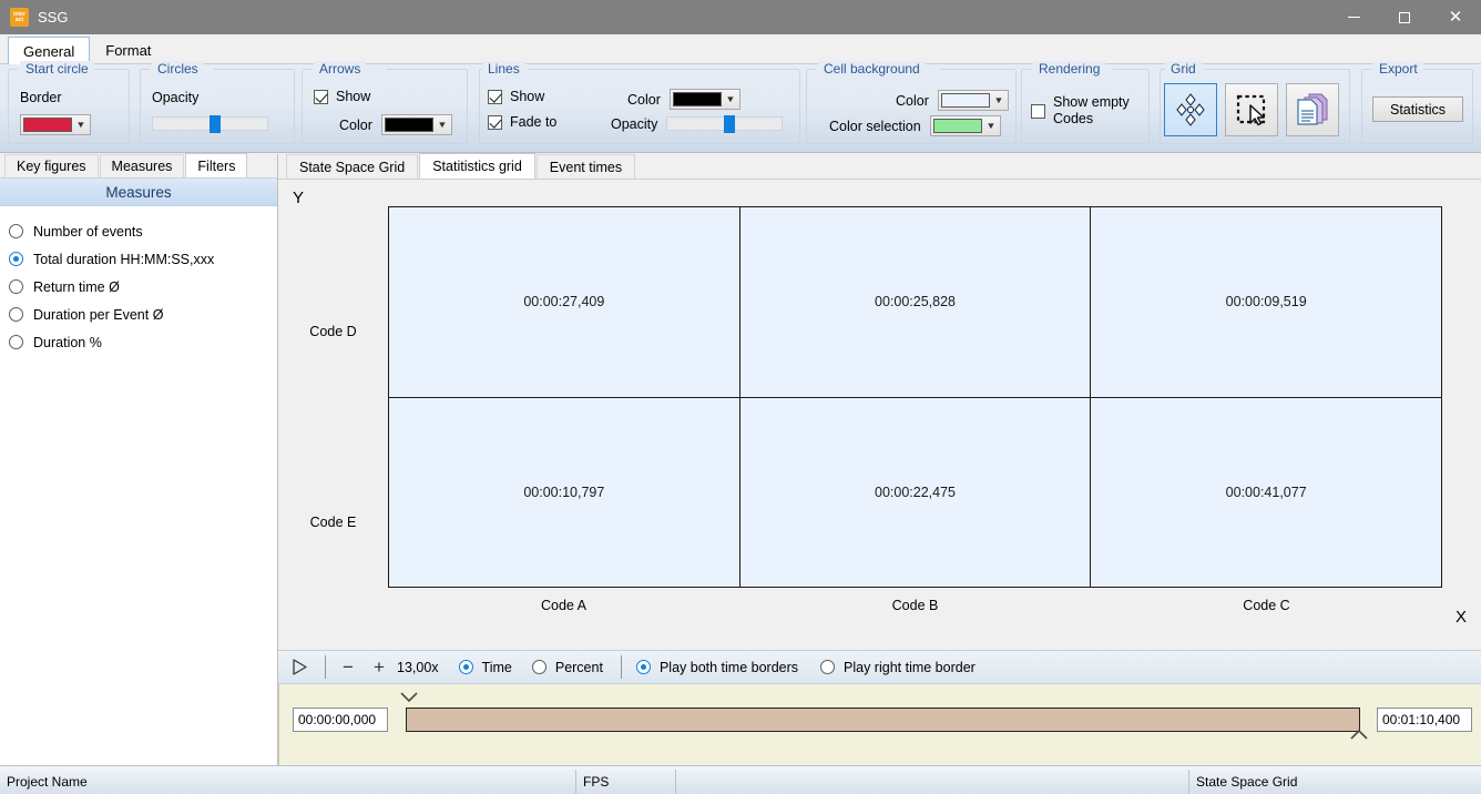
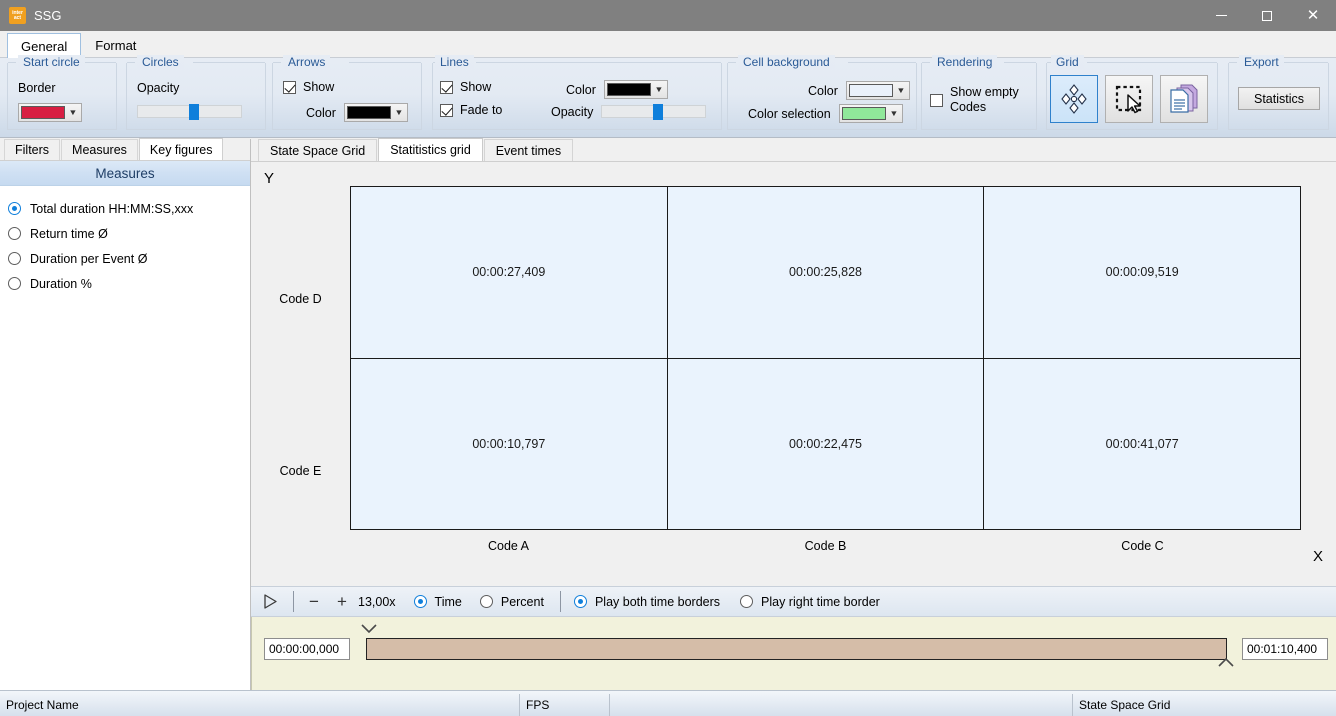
  SSG
  ✕
  General
  Format
  Start circle
  Border
  Circles
  Opacity
  Arrows
  Show
  Color
  Lines
  Show
  Fade to
  Color
  Opacity
  Cell background
  Color
  Color selection
  Rendering
  Show empty Codes
  Grid
  Export
  Statistics
- Key figures
+ Filters
  Measures
- Filters
+ Key figures
  Measures
- Number of events
  Total duration HH:MM:SS,xxx
  Return time Ø
  Duration per Event Ø
  Duration %
  State Space Grid
  Statitistics grid
  Event times
  Y
  X
  Code D
  Code E
  00:00:27,409
  00:00:25,828
  00:00:09,519
  00:00:10,797
  00:00:22,475
  00:00:41,077
  Code A
  Code B
  Code C
  −
  +
  13,00x
  Time
  Percent
  Play both time borders
  Play right time border
  00:00:00,000
  00:01:10,400
  Project Name
  FPS
  State Space Grid
